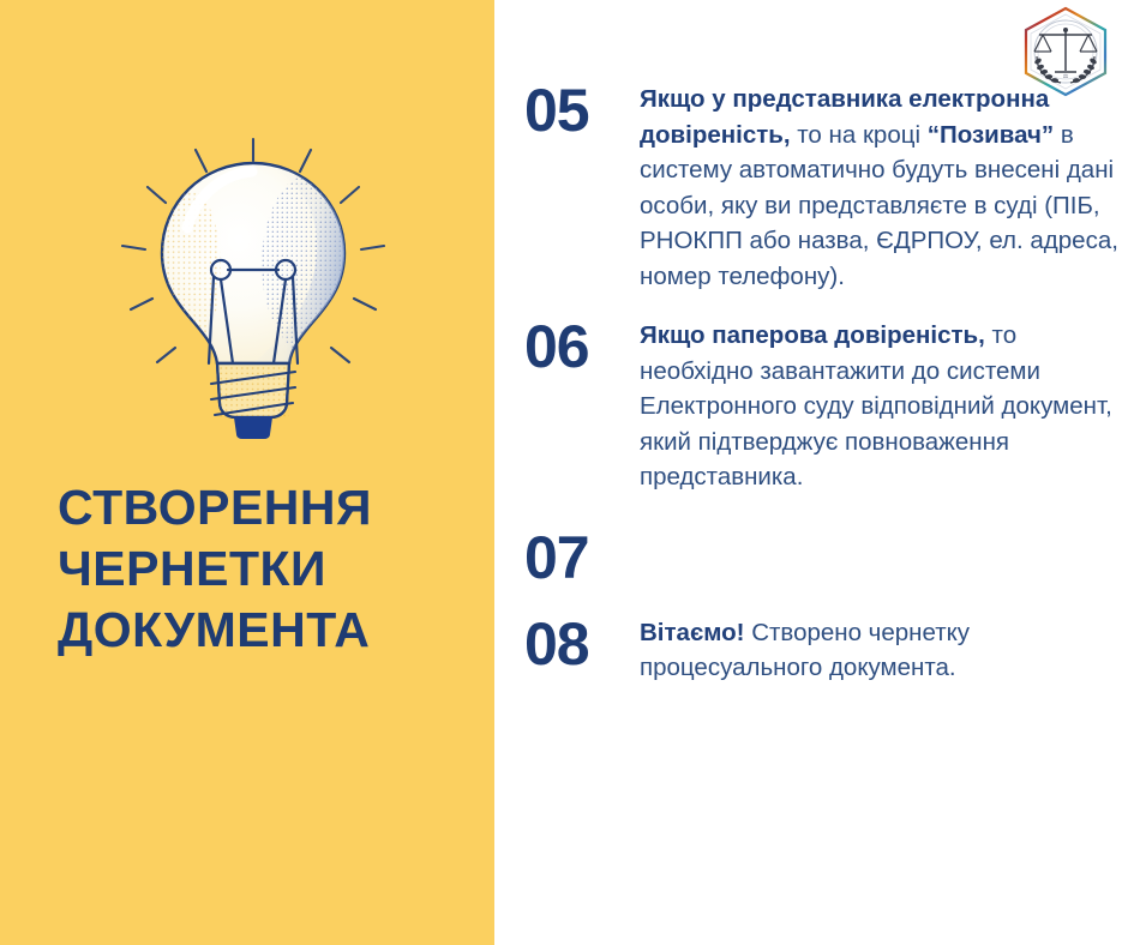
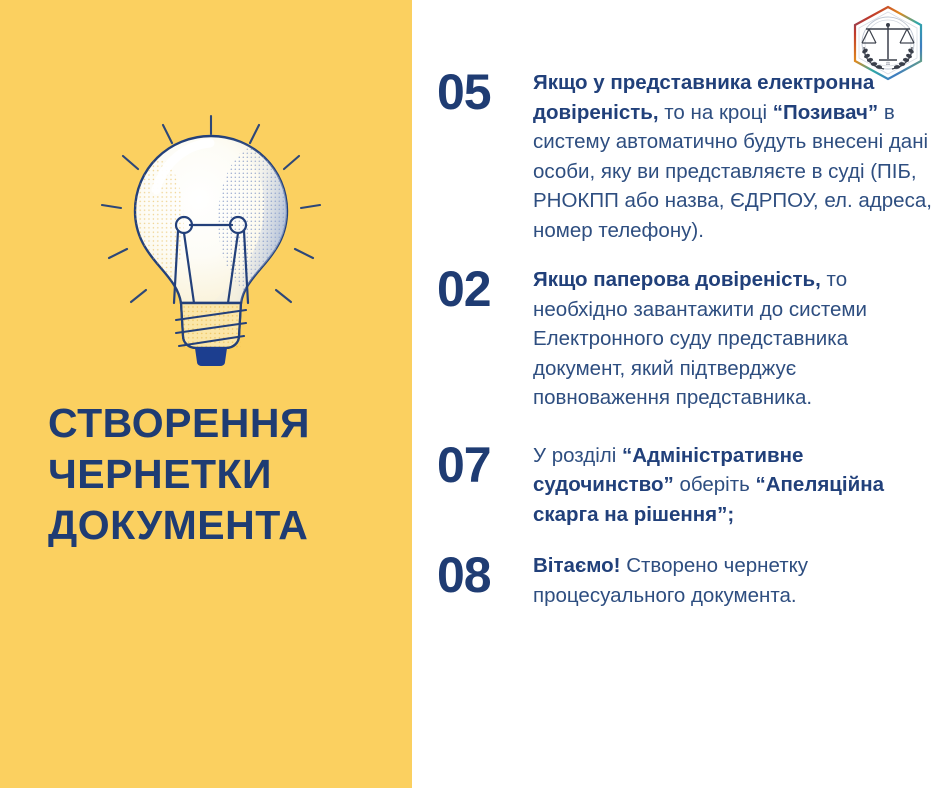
  СТВОРЕННЯ
  ЧЕРНЕТКИ
  ДОКУМЕНТА
  05
  Якщо у представника електронна довіреність, то на кроці “Позивач” в систему автоматично будуть внесені дані особи, яку ви представляєте в суді (ПІБ, РНОКПП або назва, ЄДРПОУ, ел. адреса, номер телефону).
- 06
+ 02
- Якщо паперова довіреність, то необхідно завантажити до системи Електронного суду відповідний документ, який підтверджує повноваження представника.
+ Якщо паперова довіреність, то необхідно завантажити до системи Електронного суду представника документ, який підтверджує повноваження представника.
  07
+ У розділі “Адміністративне судочинство” оберіть “Апеляційна скарга на рішення”;
  08
  Вітаємо! Створено чернетку процесуального документа.
